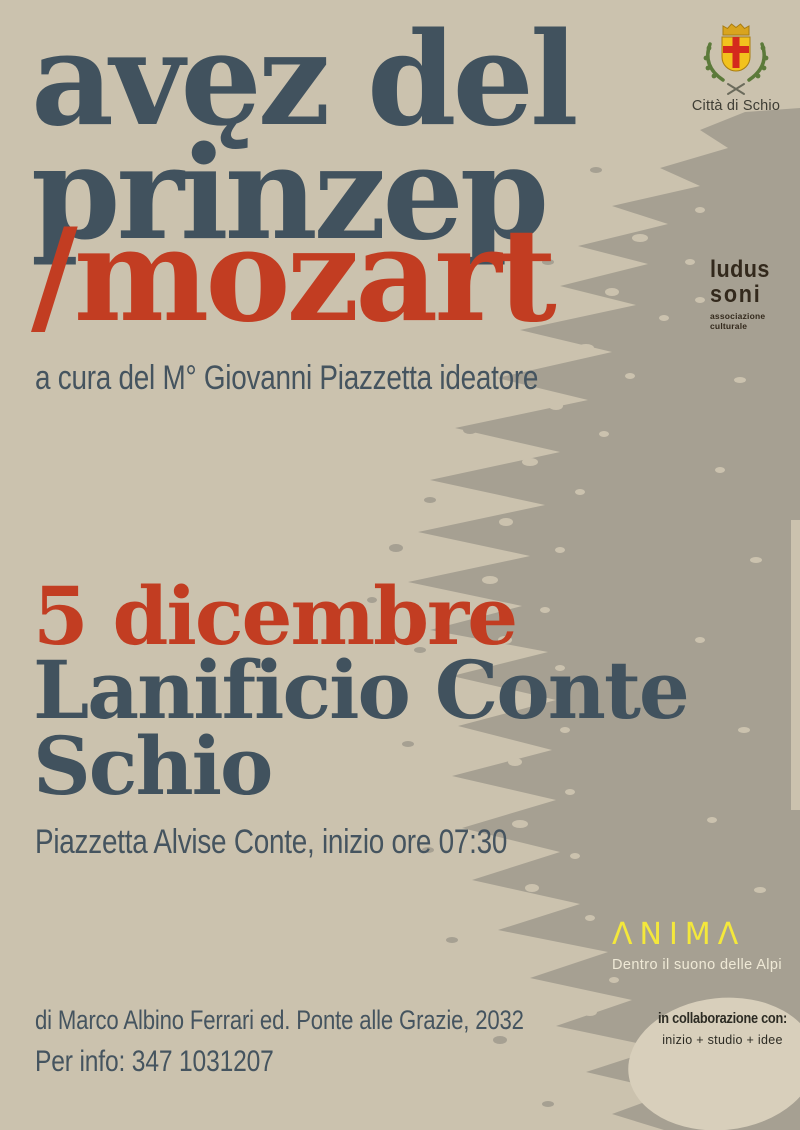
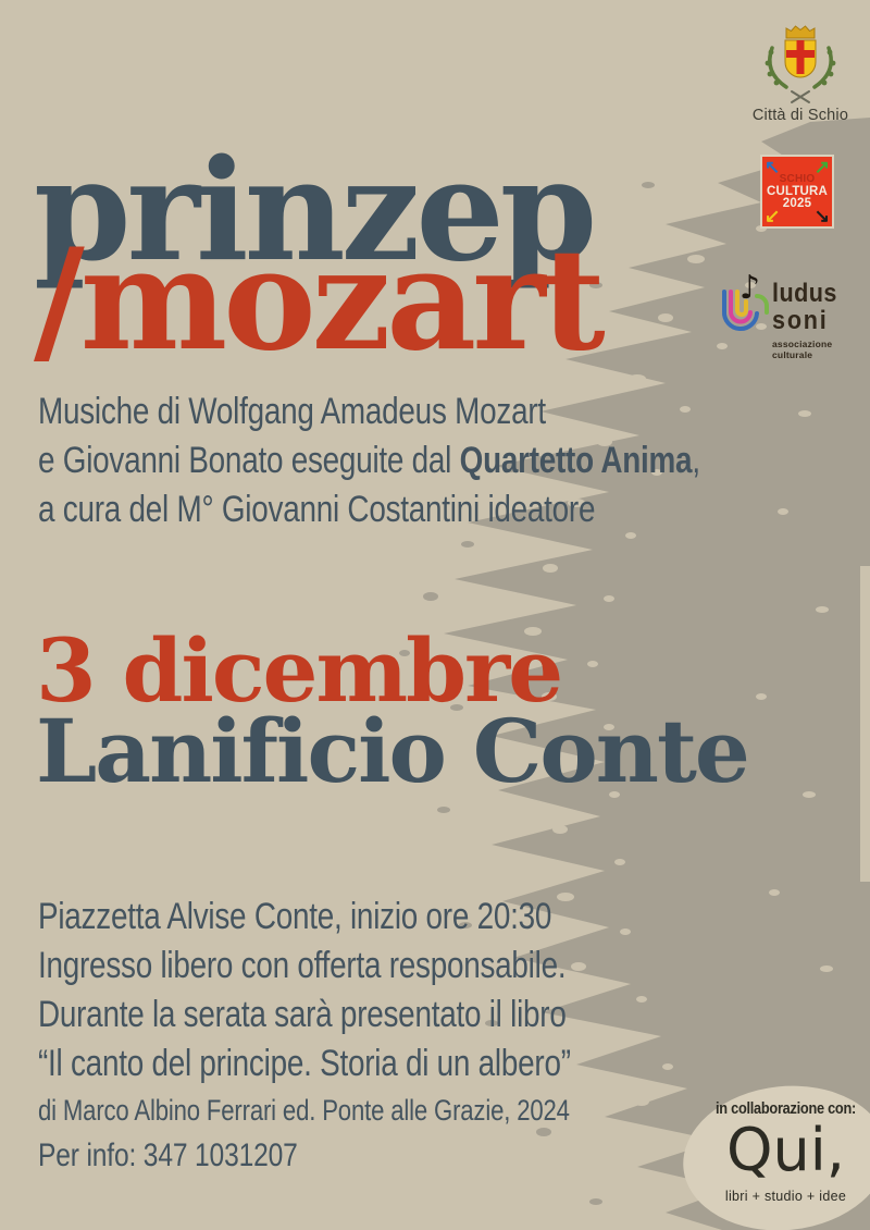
- avęz del
  prinzep
  /mozart
+ Musiche di Wolfgang Amadeus Mozart
+ e Giovanni Bonato eseguite dal Quartetto Anima,
- a cura del M° Giovanni Piazzetta ideatore
+ a cura del M° Giovanni Costantini ideatore
- 5 dicembre
+ 3 dicembre
  Lanificio Conte
- Schio
- Piazzetta Alvise Conte, inizio ore 07:30
+ Piazzetta Alvise Conte, inizio ore 20:30
+ Ingresso libero con offerta responsabile.
+ Durante la serata sarà presentato il libro
+ “Il canto del principe. Storia di un albero”
- di Marco Albino Ferrari ed. Ponte alle Grazie, 2032
+ di Marco Albino Ferrari ed. Ponte alle Grazie, 2024
  Per info: 347 1031207
  Città di Schio
+ ↖
+ ↗
+ ↙
+ ↘
+ SCHIO
+ CULTURA
+ 2025
+ ♪
  ludus
  soni
  associazione
  culturale
- ΛNIMΛ
- Dentro il suono delle Alpi
  in collaborazione con:
+ Qui,
- inizio + studio + idee
+ libri + studio + idee
